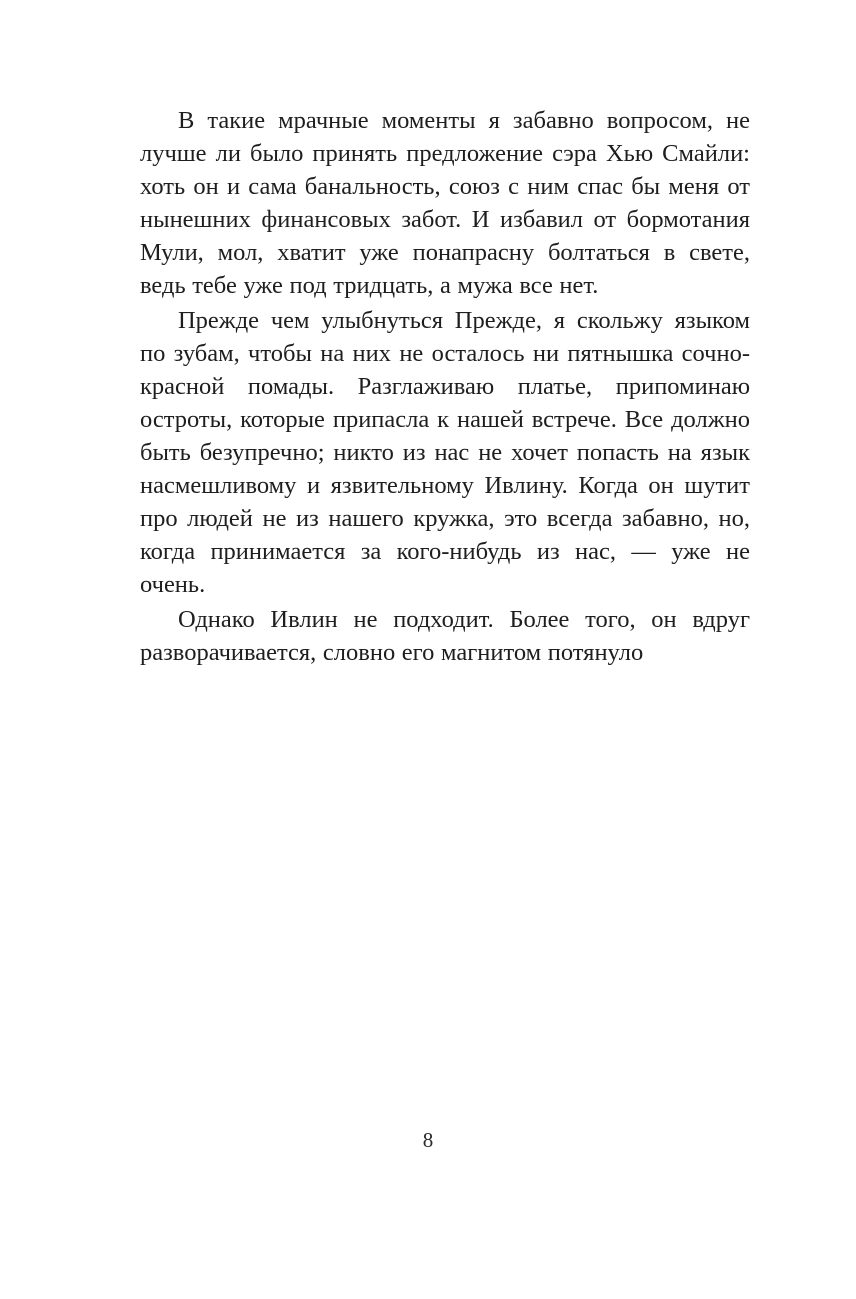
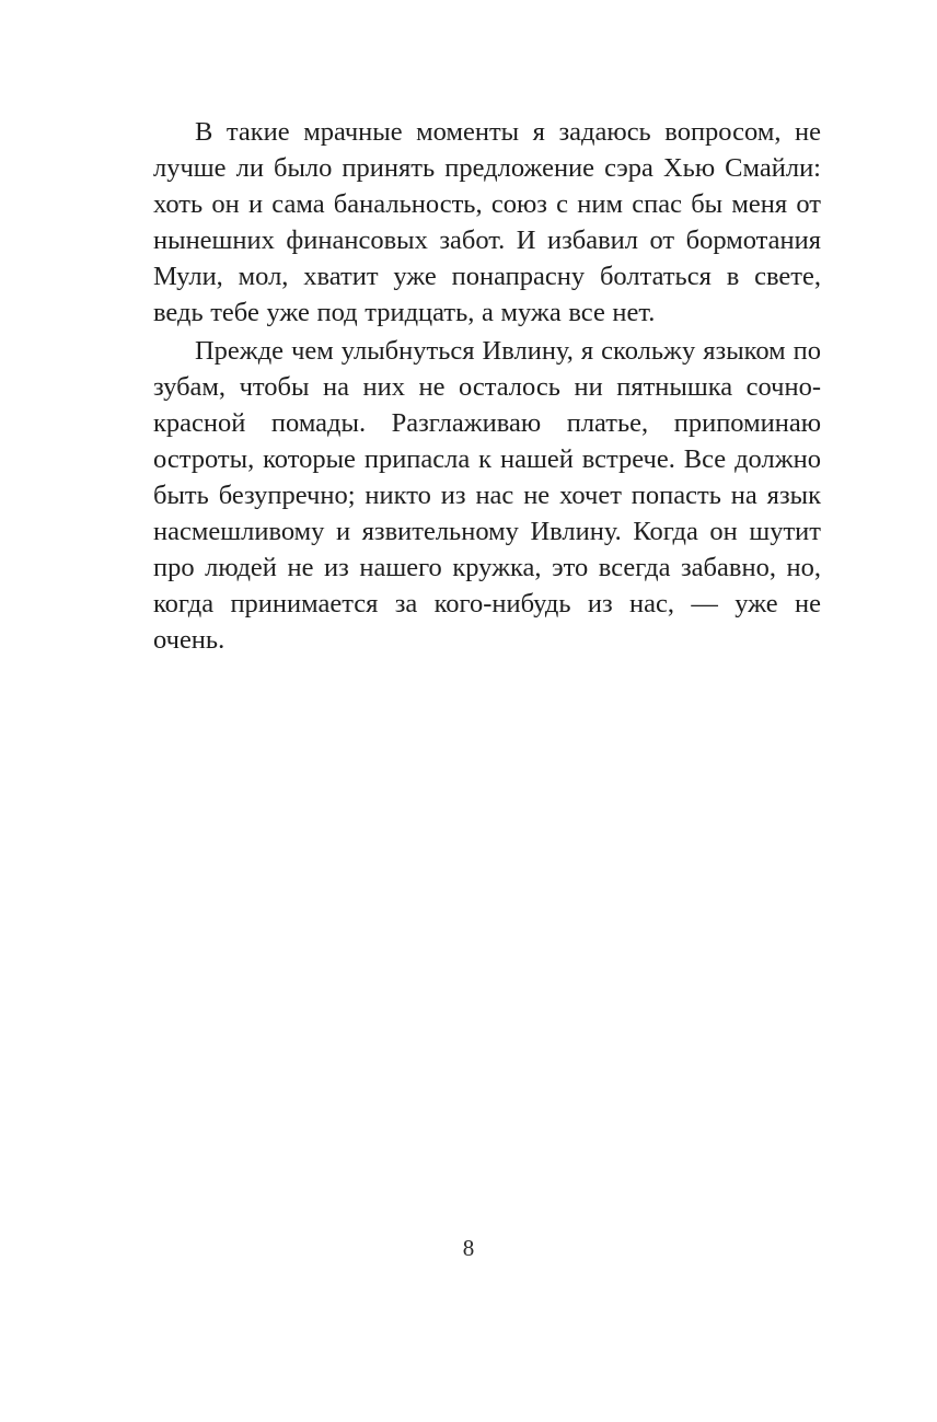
- В такие мрачные моменты я забавно вопросом, не лучше ли было принять предложение сэра Хью Смайли: хоть он и сама банальность, союз с ним спас бы меня от нынешних финансовых забот. И избавил от бормотания Мули, мол, хватит уже понапрасну болтаться в свете, ведь тебе уже под тридцать, а мужа все нет.
+ В такие мрачные моменты я задаюсь вопросом, не лучше ли было принять предложение сэра Хью Смайли: хоть он и сама банальность, союз с ним спас бы меня от нынешних финансовых забот. И избавил от бормотания Мули, мол, хватит уже понапрасну болтаться в свете, ведь тебе уже под тридцать, а мужа все нет.
- Прежде чем улыбнуться Прежде, я скольжу языком по зубам, чтобы на них не осталось ни пятнышка сочно-красной помады. Разглаживаю платье, припоминаю остроты, которые припасла к нашей встрече. Все должно быть безупречно; никто из нас не хочет попасть на язык насмешливому и язвительному Ивлину. Когда он шутит про людей не из нашего кружка, это всегда забавно, но, когда принимается за кого-нибудь из нас, — уже не очень.
+ Прежде чем улыбнуться Ивлину, я скольжу языком по зубам, чтобы на них не осталось ни пятнышка сочно-красной помады. Разглаживаю платье, припоминаю остроты, которые припасла к нашей встрече. Все должно быть безупречно; никто из нас не хочет попасть на язык насмешливому и язвительному Ивлину. Когда он шутит про людей не из нашего кружка, это всегда забавно, но, когда принимается за кого-нибудь из нас, — уже не очень.
- Однако Ивлин не подходит. Более того, он вдруг разворачивается, словно его магнитом потянуло
  8
